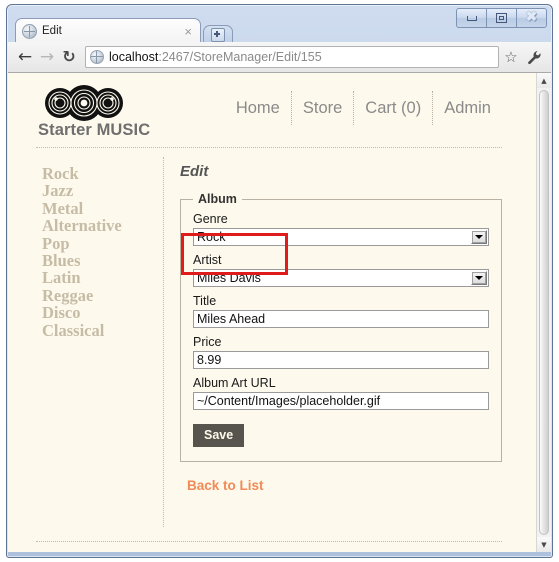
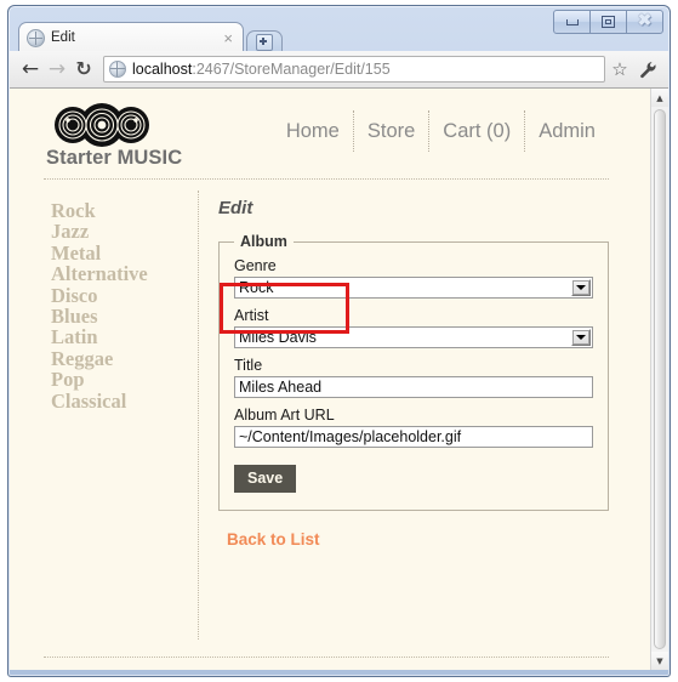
  Edit
  ×
  ✖
  ←
  →
  ↻
  localhost:2467/StoreManager/Edit/155
  ☆
  Starter MUSIC
  Home
  Store
  Cart (0)
  Admin
  Rock
  Jazz
  Metal
  Alternative
- Pop
+ Disco
  Blues
  Latin
  Reggae
- Disco
+ Pop
  Classical
  Edit
  Album
  Genre
  Rock
  Artist
  Miles Davis
  Title
  Miles Ahead
- Price
- 8.99
  Album Art URL
  ~/Content/Images/placeholder.gif
  Save
  Back to List
  ▲
  ▼
